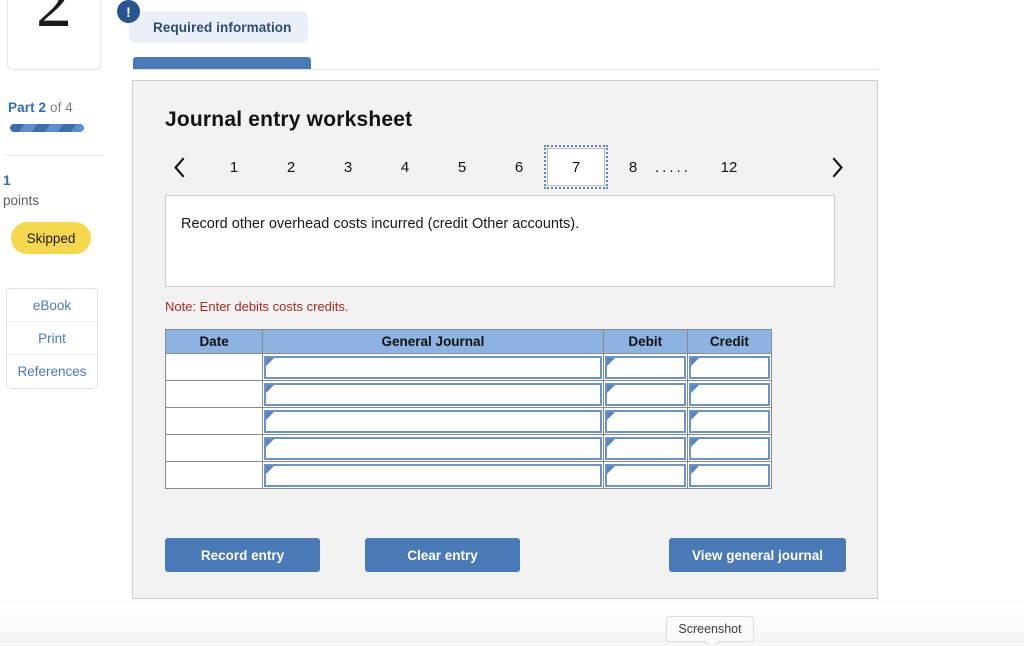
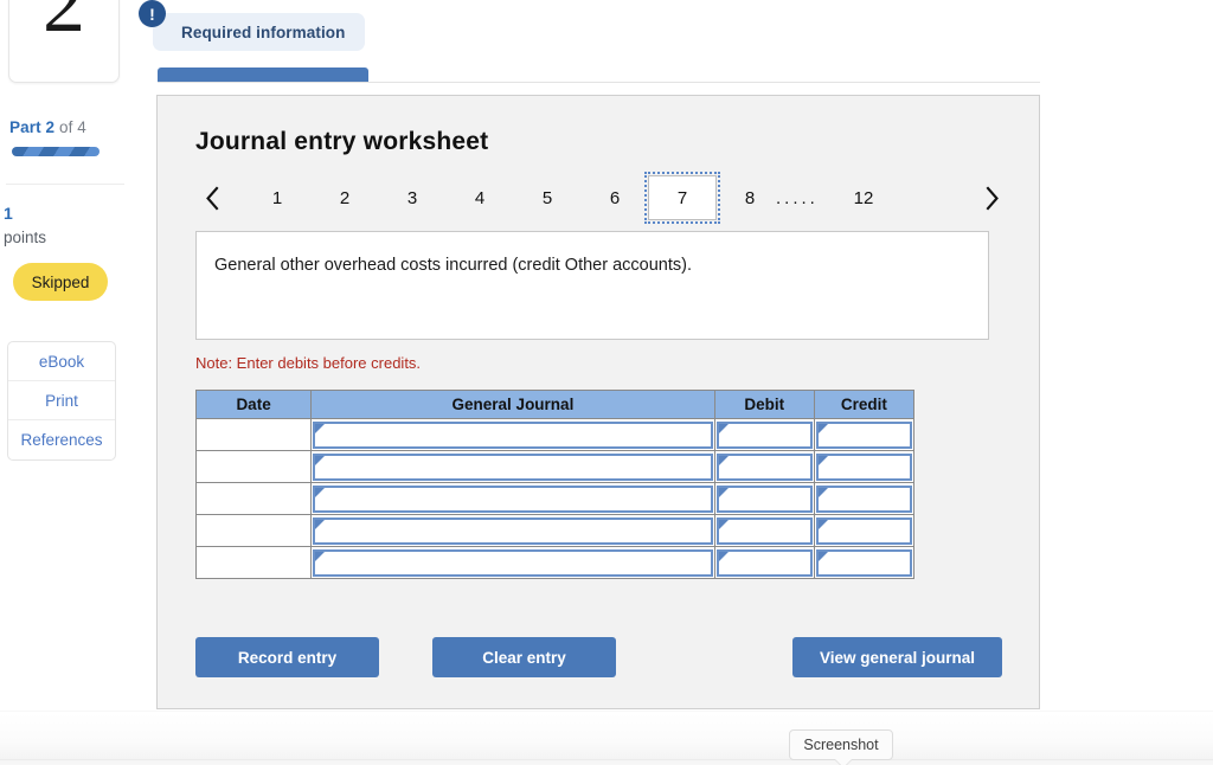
  2
  Part 2 of 4
  1
  points
  Skipped
  eBook
  Print
  References
  !
  Required information
  Journal entry worksheet
  1
  2
  3
  4
  5
  6
  7
  8
  .....
  12
- Record other overhead costs incurred (credit Other accounts).
+ General other overhead costs incurred (credit Other accounts).
- Note: Enter debits costs credits.
+ Note: Enter debits before credits.
  Date	General Journal	Debit	Credit
  Record entry
  Clear entry
  View general journal
  Screenshot
